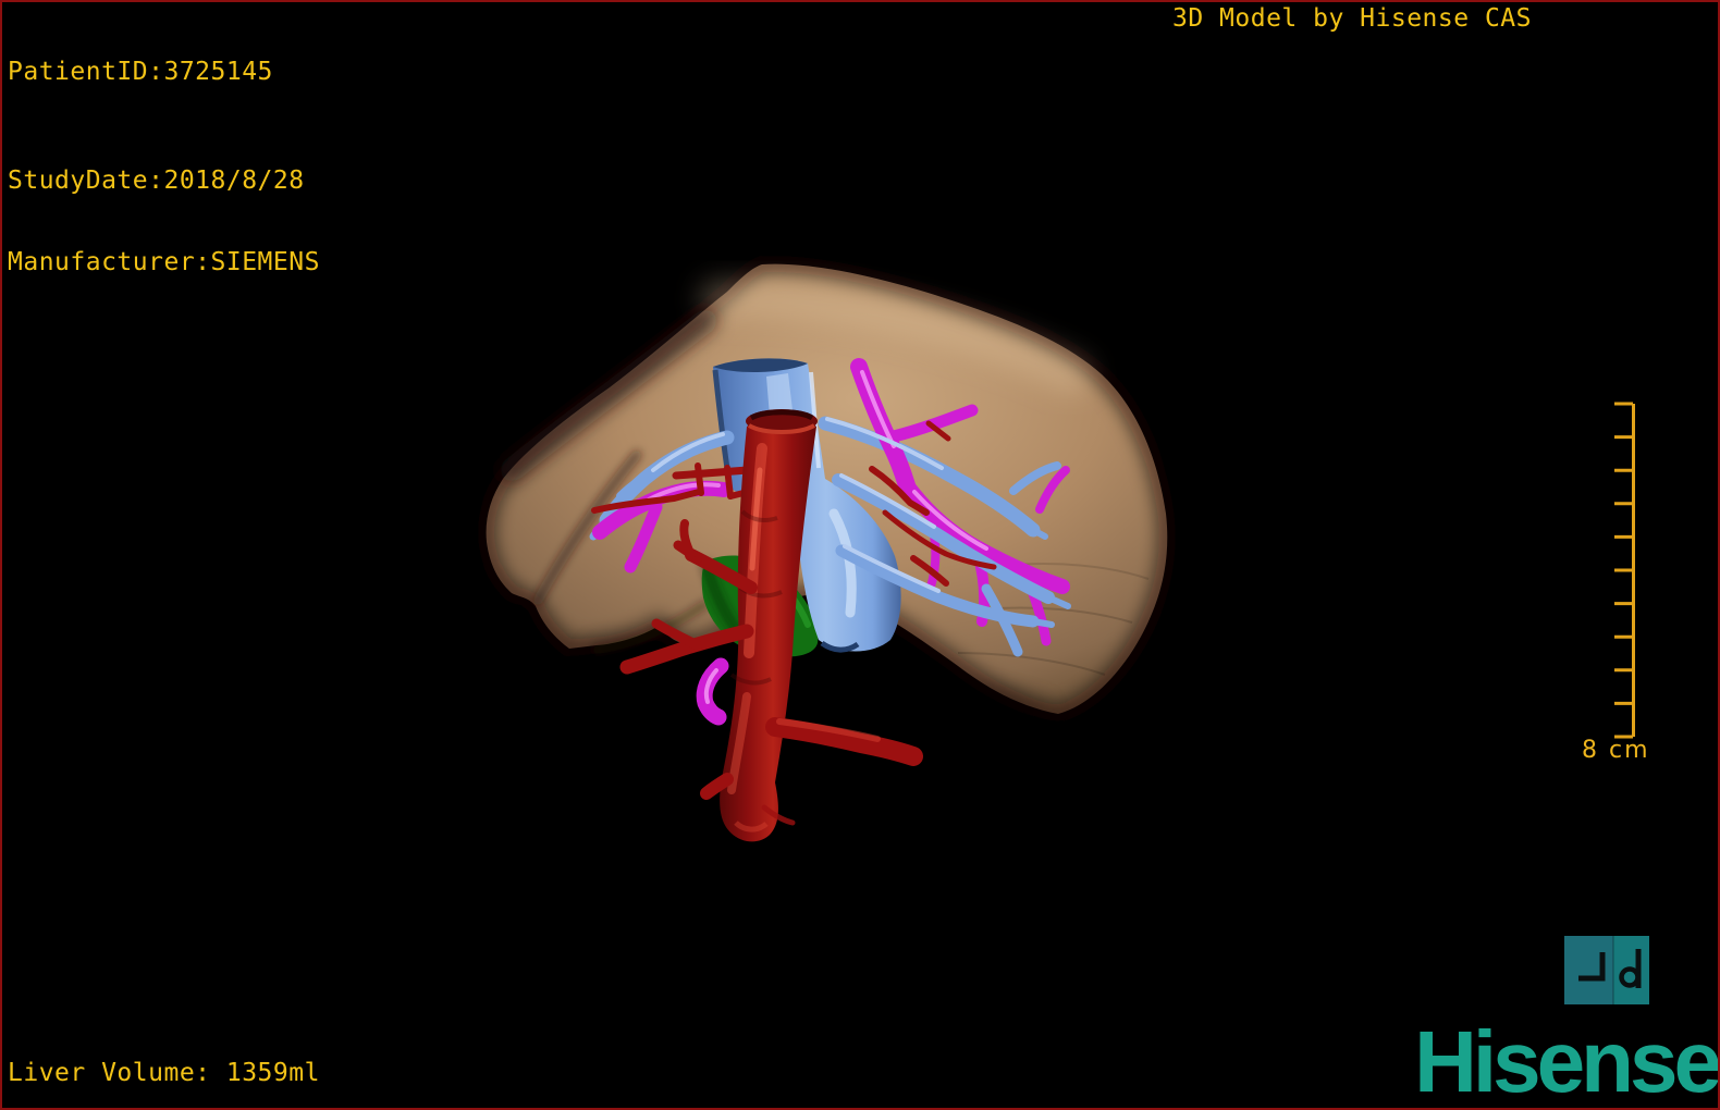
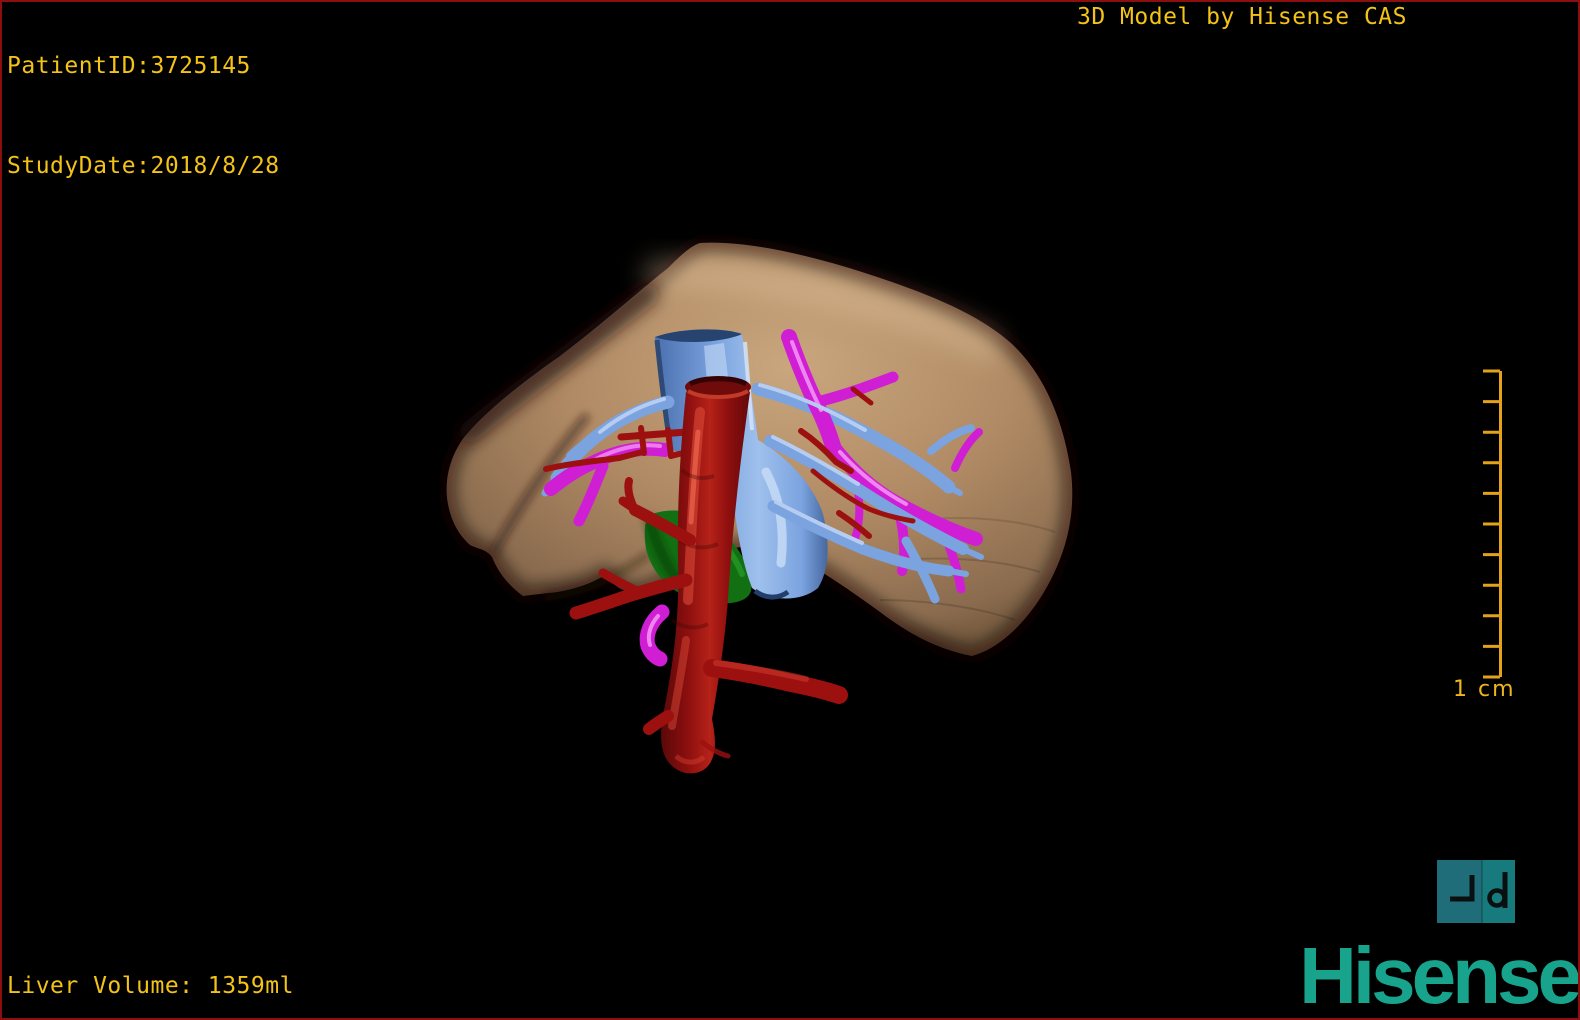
  PatientID:3725145
  StudyDate:2018/8/28
- Manufacturer:SIEMENS
  3D Model by Hisense CAS
  Liver Volume: 1359ml
- 8 cm
+ 1 cm
  Hisense
